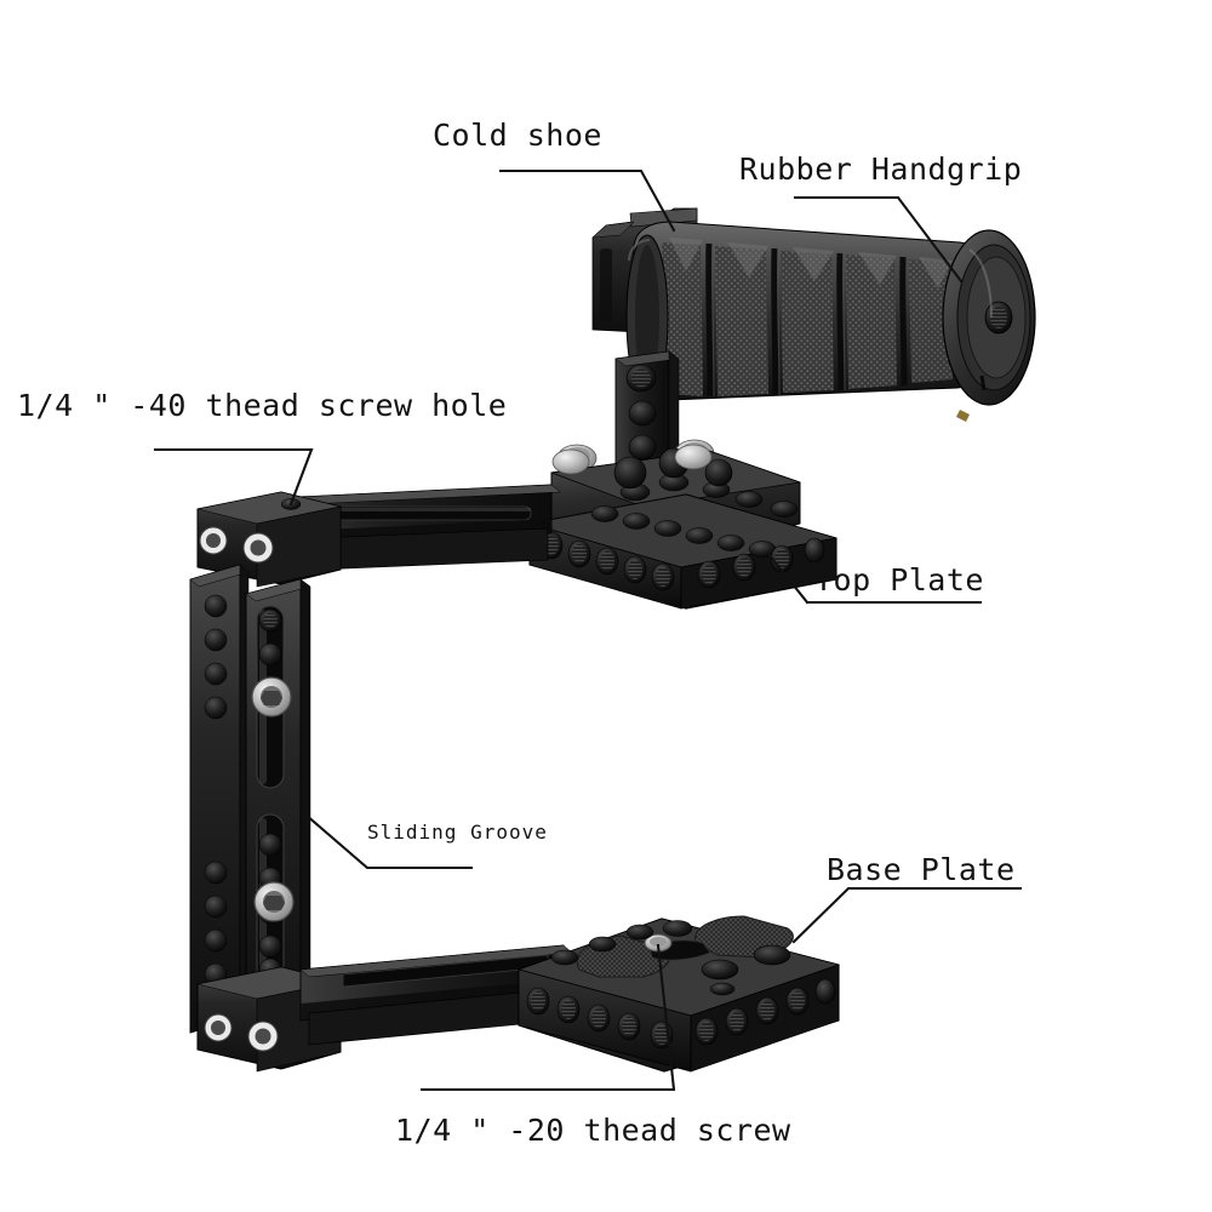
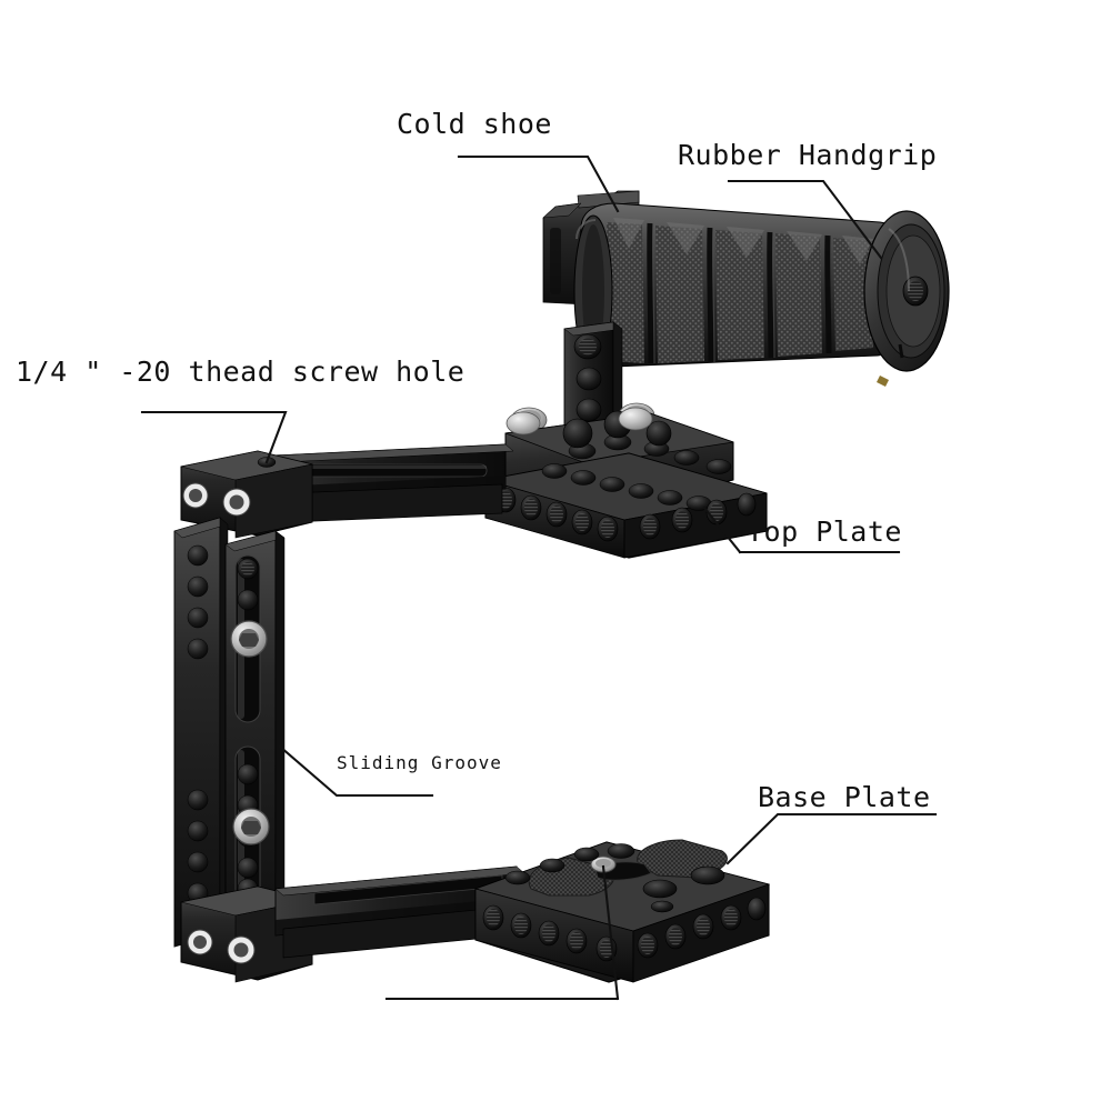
  Cold shoe
  Rubber Handgrip
- 1/4 " -40 thead screw hole
+ 1/4 " -20 thead screw hole
  Top Plate
  Sliding Groove
  Base Plate
- 1/4 " -20 thead screw
